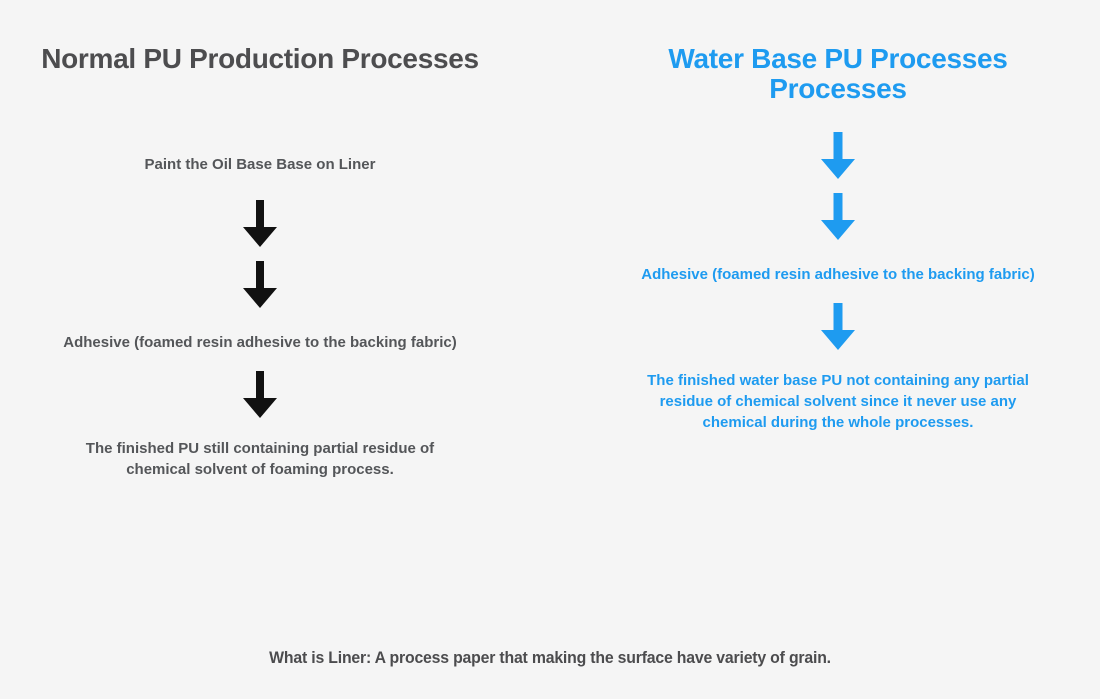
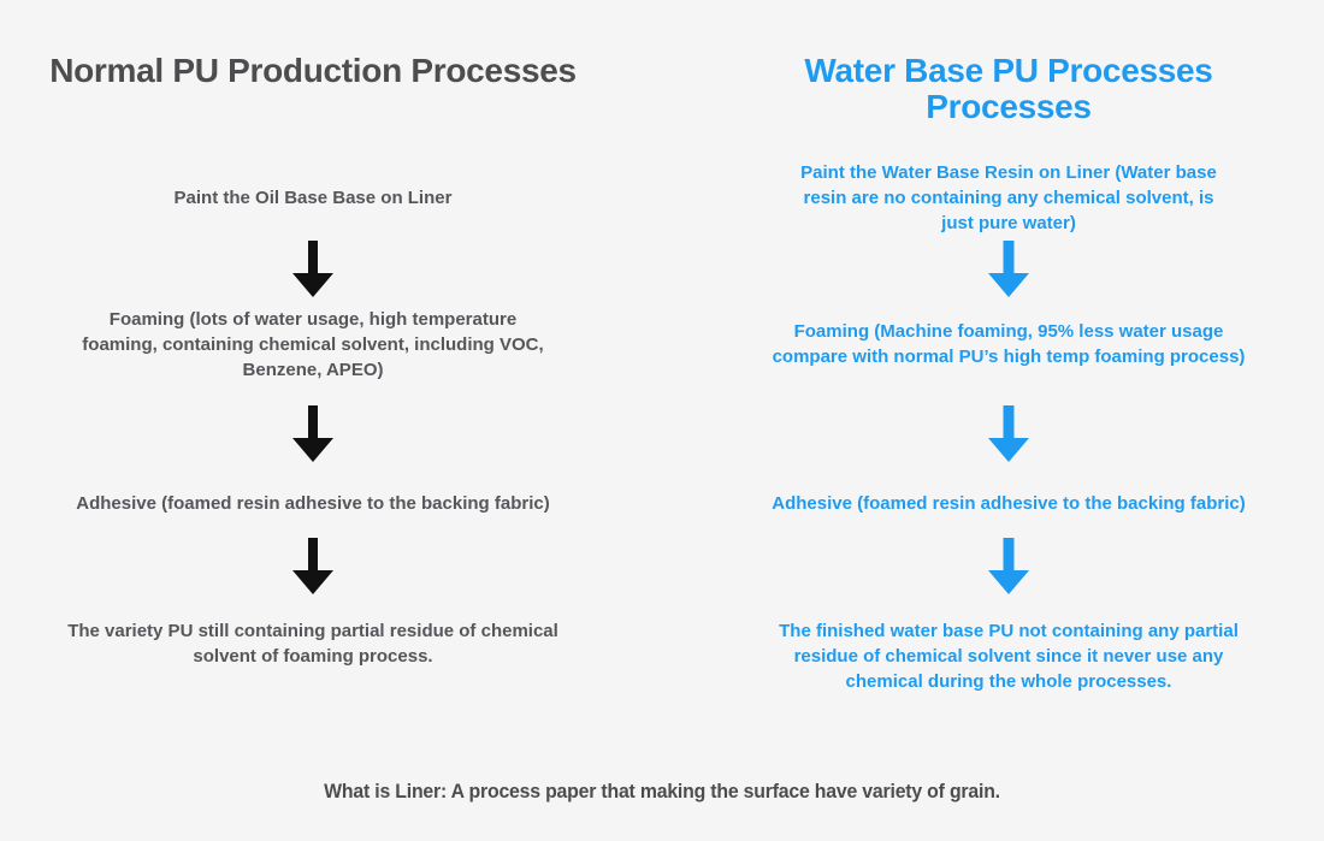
  Normal PU Production Processes
  Paint the Oil Base Base on Liner
+ Foaming (lots of water usage, high temperature foaming, containing chemical solvent, including VOC, Benzene, APEO)
  Adhesive (foamed resin adhesive to the backing fabric)
- The finished PU still containing partial residue of chemical solvent of foaming process.
+ The variety PU still containing partial residue of chemical solvent of foaming process.
  Water Base PU Processes Processes
+ Paint the Water Base Resin on Liner (Water base resin are no containing any chemical solvent, is just pure water)
+ Foaming (Machine foaming, 95% less water usage compare with normal PU’s high temp foaming process)
  Adhesive (foamed resin adhesive to the backing fabric)
  The finished water base PU not containing any partial residue of chemical solvent since it never use any chemical during the whole processes.
  What is Liner: A process paper that making the surface have variety of grain.
